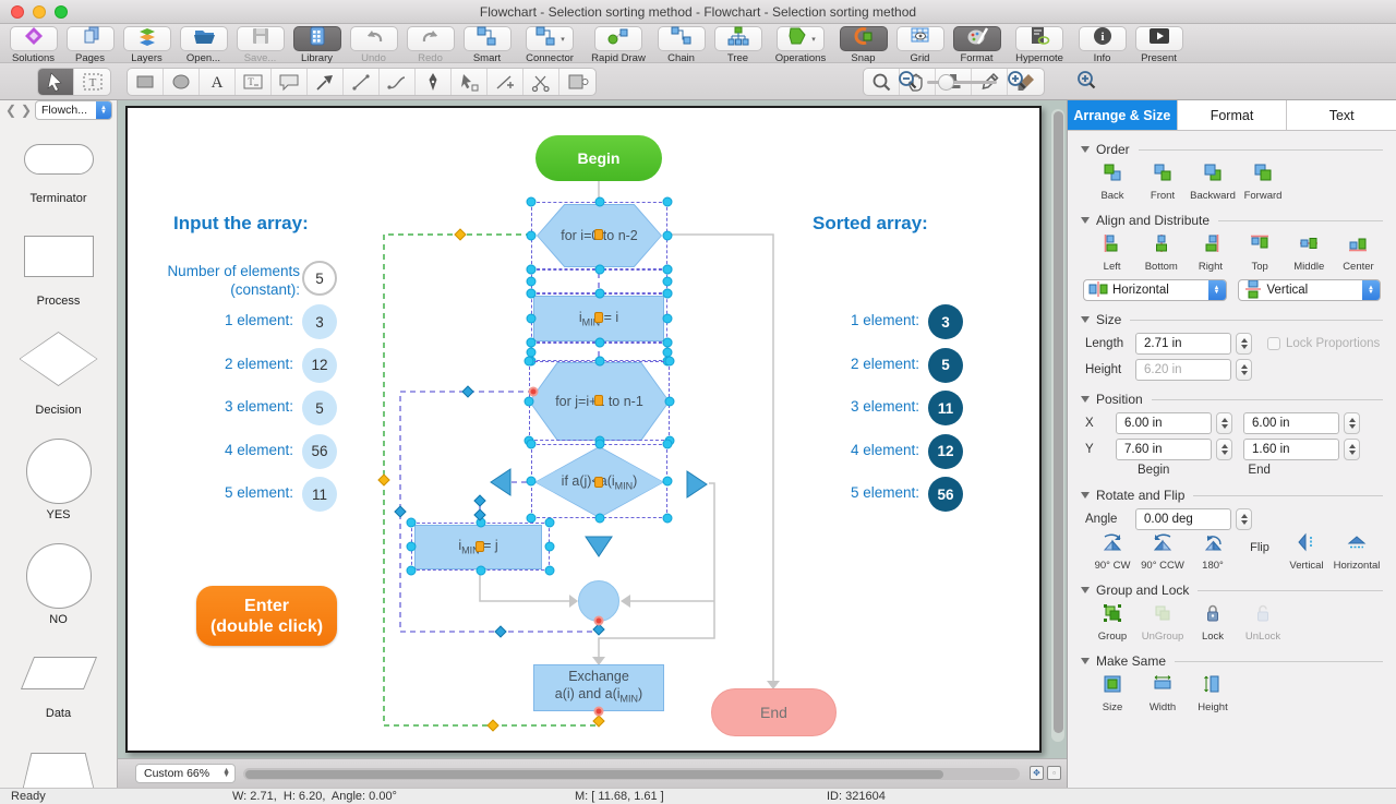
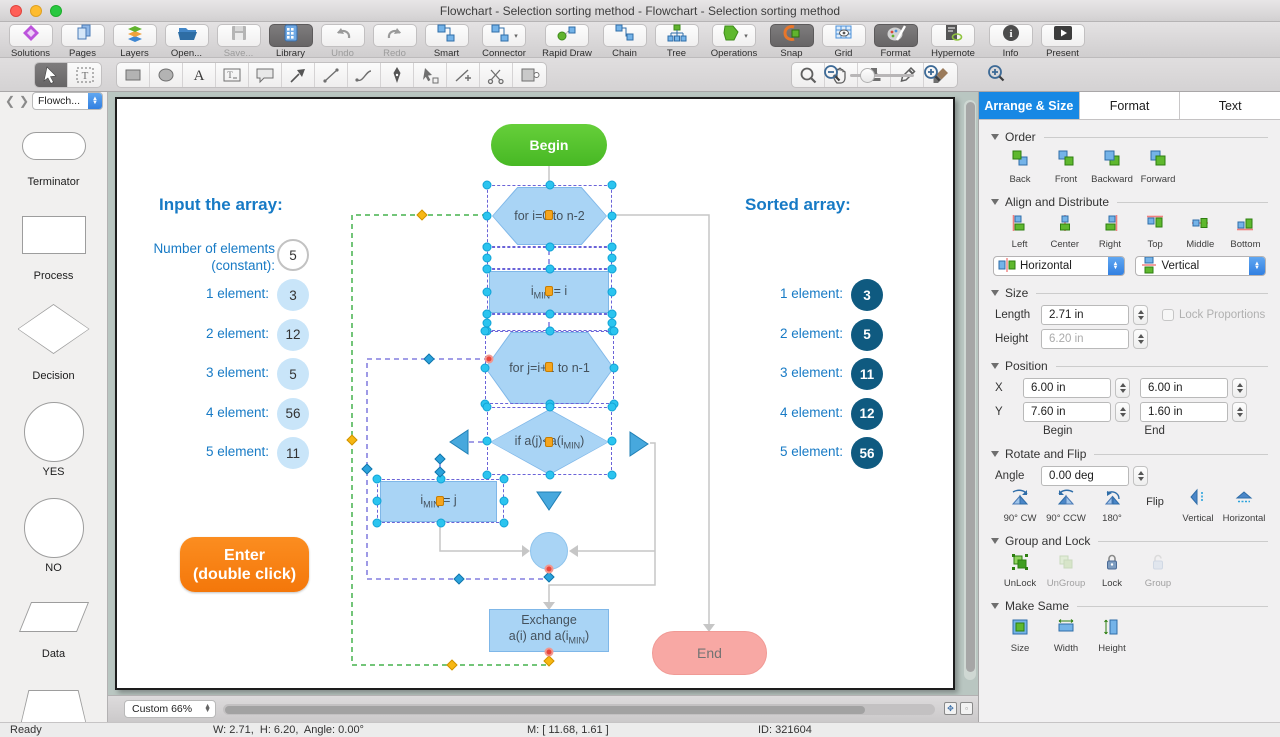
  Flowchart - Selection sorting method - Flowchart - Selection sorting method
  Solutions
  Pages
  Layers
  Open...
  Save...
  Library
  Undo
  Redo
  Smart
  Connector
  Rapid Draw
  Chain
  Tree
  Operations
  Snap
  Grid
  Format
  Hypernote
  i
  Info
  Present
  T
  A
  T
  ❮
  ❯
  Flowch...
  Terminator
  Process
  Decision
  YES
  NO
  Data
  Input the array:
  Number of elements
  (constant):
  5
  1 element:
  3
  2 element:
  12
  3 element:
  5
  4 element:
  56
  5 element:
  11
  Enter
  (double click)
  Sorted array:
  1 element:
  3
  2 element:
  5
  3 element:
  11
  4 element:
  12
  5 element:
  56
  Begin
  for i= to n-2
  iMI = i
  for j=i+ to n-1
  if a(j)a(iMIN)
  iMI = j
  Exchange
  a(i) and a(iMIN)
  End
  Custom 66%
  ✥
  ▫
  Arrange & Size
  Format
  Text
  Order
  Back
  Front
  Backward
  Forward
  Align and Distribute
  Left
- Bottom
+ Center
  Right
  Top
  Middle
- Center
+ Bottom
  Horizontal
  Vertical
  Size
  Length
  2.71 in
  Lock Proportions
  Height
  6.20 in
  Position
  X
  6.00 in
  6.00 in
  Y
  7.60 in
  1.60 in
  Begin
  End
  Rotate and Flip
  Angle
  0.00 deg
  90° CW
  90° CCW
  180°
  Flip
  Vertical
  Horizontal
  Group and Lock
- Group
+ UnLock
  UnGroup
  Lock
- UnLock
+ Group
  Make Same
  Size
  Width
  Height
  Ready
  W: 2.71, H: 6.20, Angle: 0.00°
  M: [ 11.68, 1.61 ]
  ID: 321604
